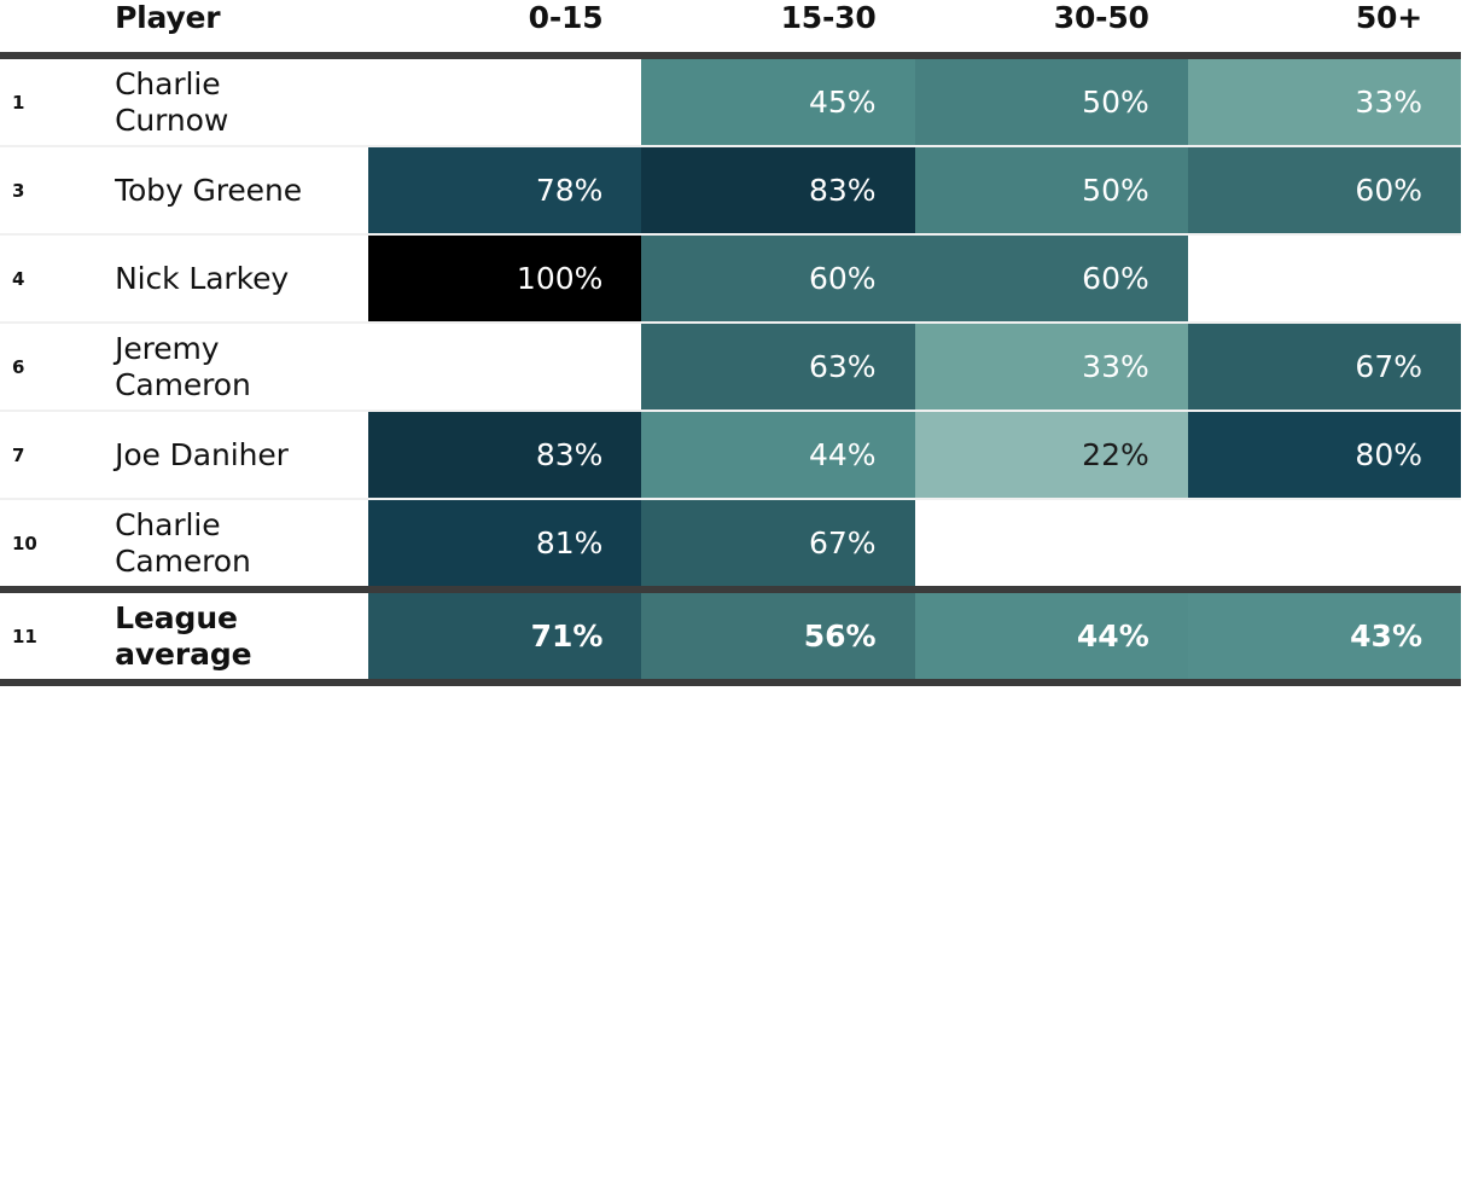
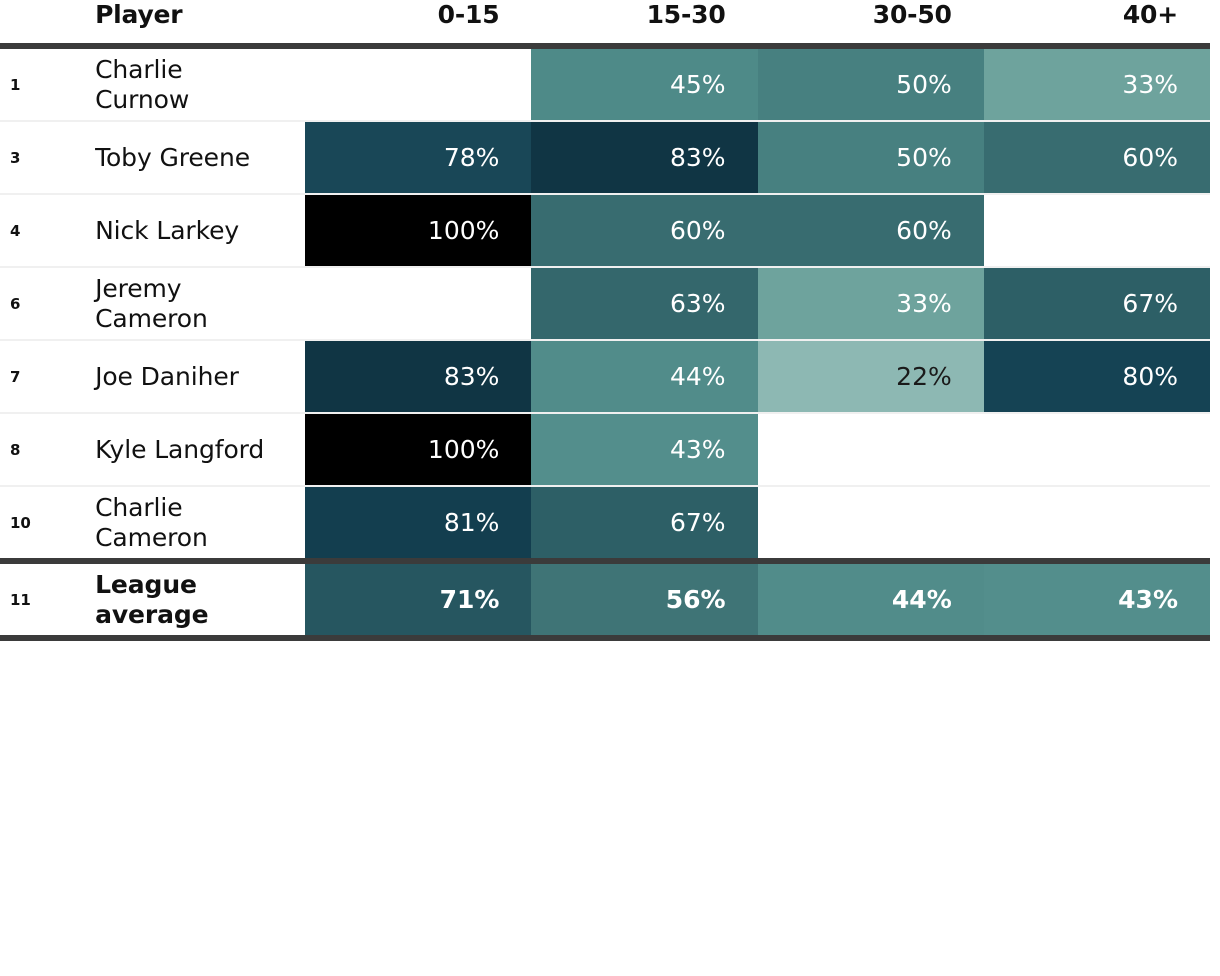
- 	Player	0-15	15-30	30-50	50+
+ 	Player	0-15	15-30	30-50	40+
  1	CharlieCurnow		45%	50%	33%
  3	Toby Greene	78%	83%	50%	60%
  4	Nick Larkey	100%	60%	60%
  6	JeremyCameron		63%	33%	67%
  7	Joe Daniher	83%	44%	22%	80%
+ 8	Kyle Langford	100%	43%
  10	CharlieCameron	81%	67%
  11	Leagueaverage	71%	56%	44%	43%
